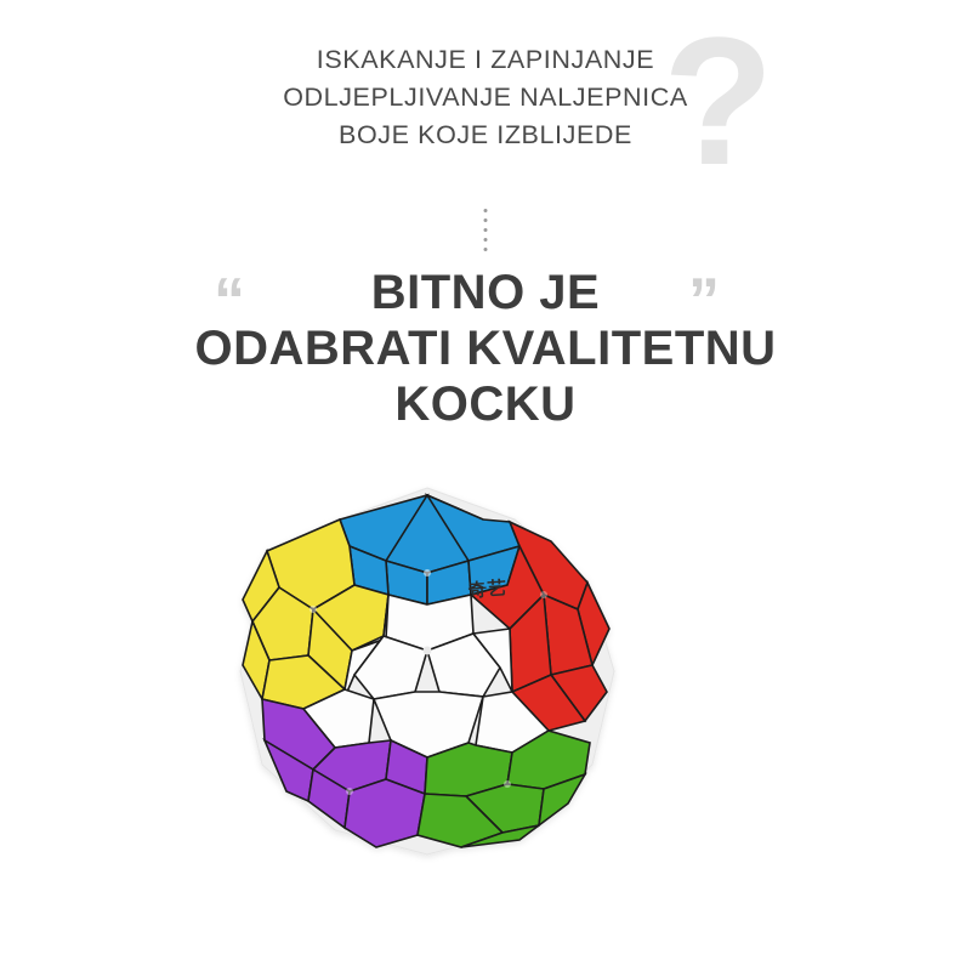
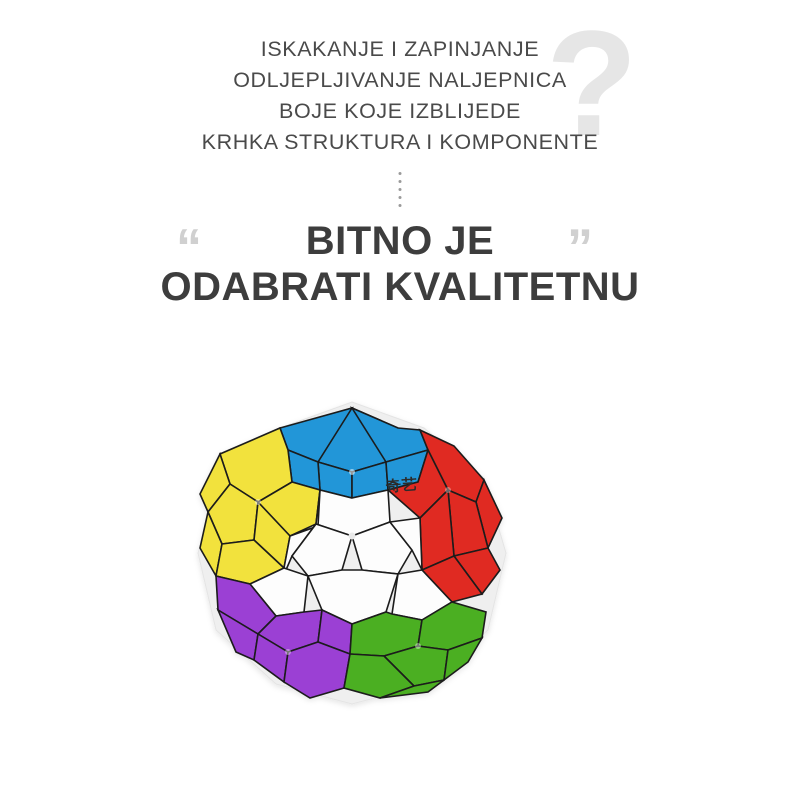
  ?
  ISKAKANJE I ZAPINJANJE
  ODLJEPLJIVANJE NALJEPNICA
  BOJE KOJE IZBLIJEDE
+ KRHKA STRUKTURA I KOMPONENTE
  “
  ”
  BITNO JE
  ODABRATI KVALITETNU
- KOCKU
